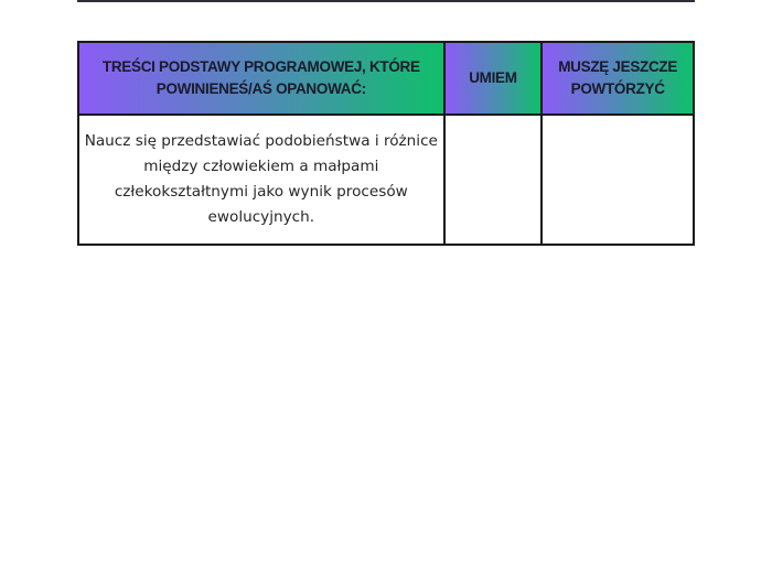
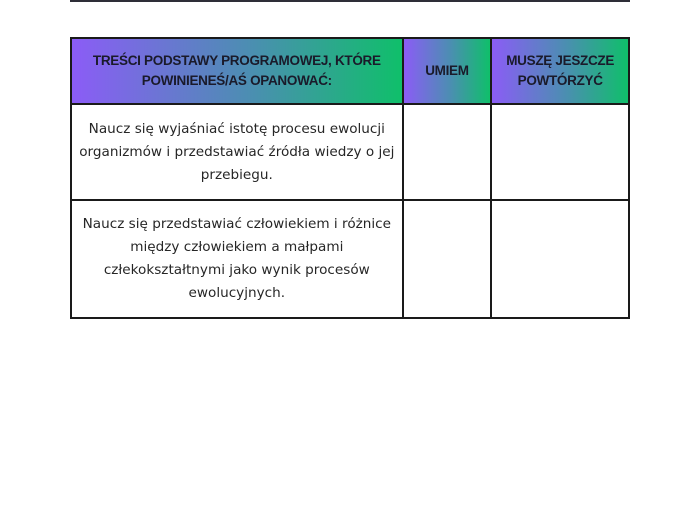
  TREŚCI PODSTAWY PROGRAMOWEJ, KTÓRE POWINIENEŚ/AŚ OPANOWAĆ:	UMIEM	MUSZĘ JESZCZE POWTÓRZYĆ
+ Naucz się wyjaśniać istotę procesu ewolucji organizmów i przedstawiać źródła wiedzy o jej przebiegu.
- Naucz się przedstawiać podobieństwa i różnice między człowiekiem a małpami człekokształtnymi jako wynik procesów ewolucyjnych.
+ Naucz się przedstawiać człowiekiem i różnice między człowiekiem a małpami człekokształtnymi jako wynik procesów ewolucyjnych.
